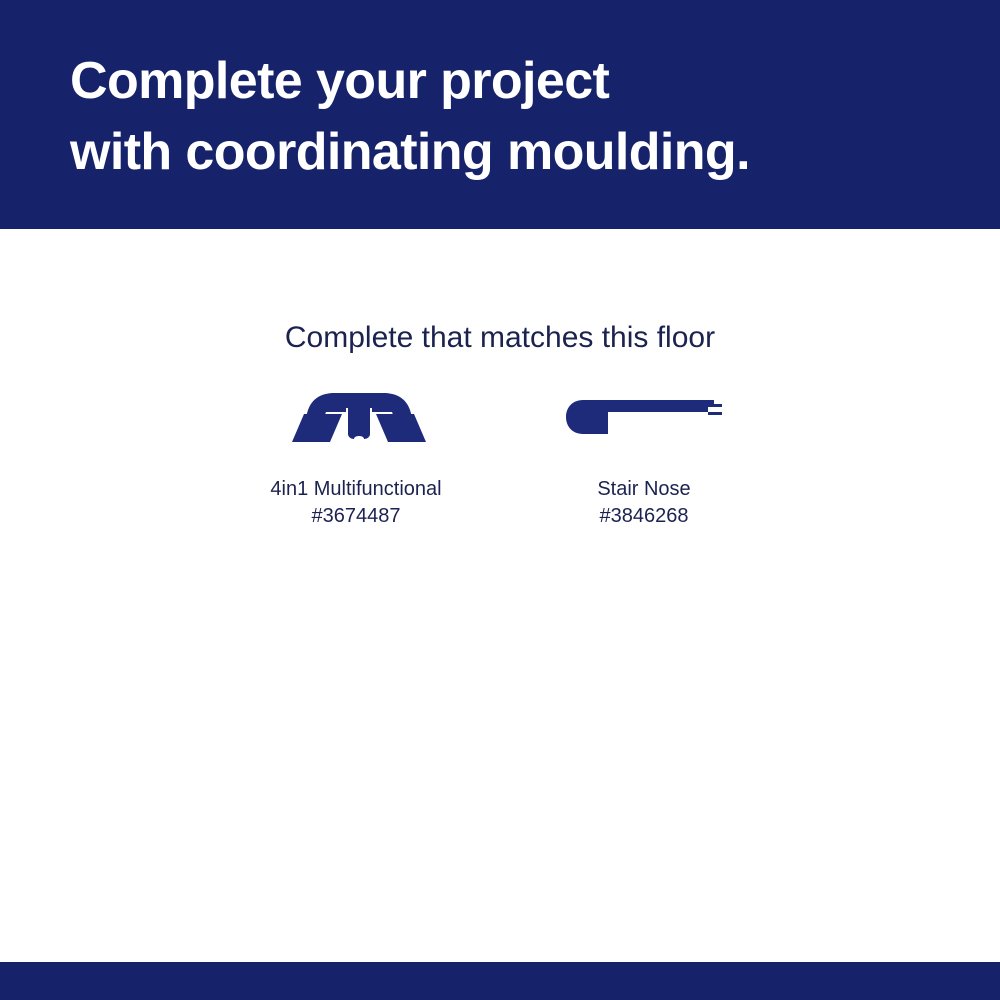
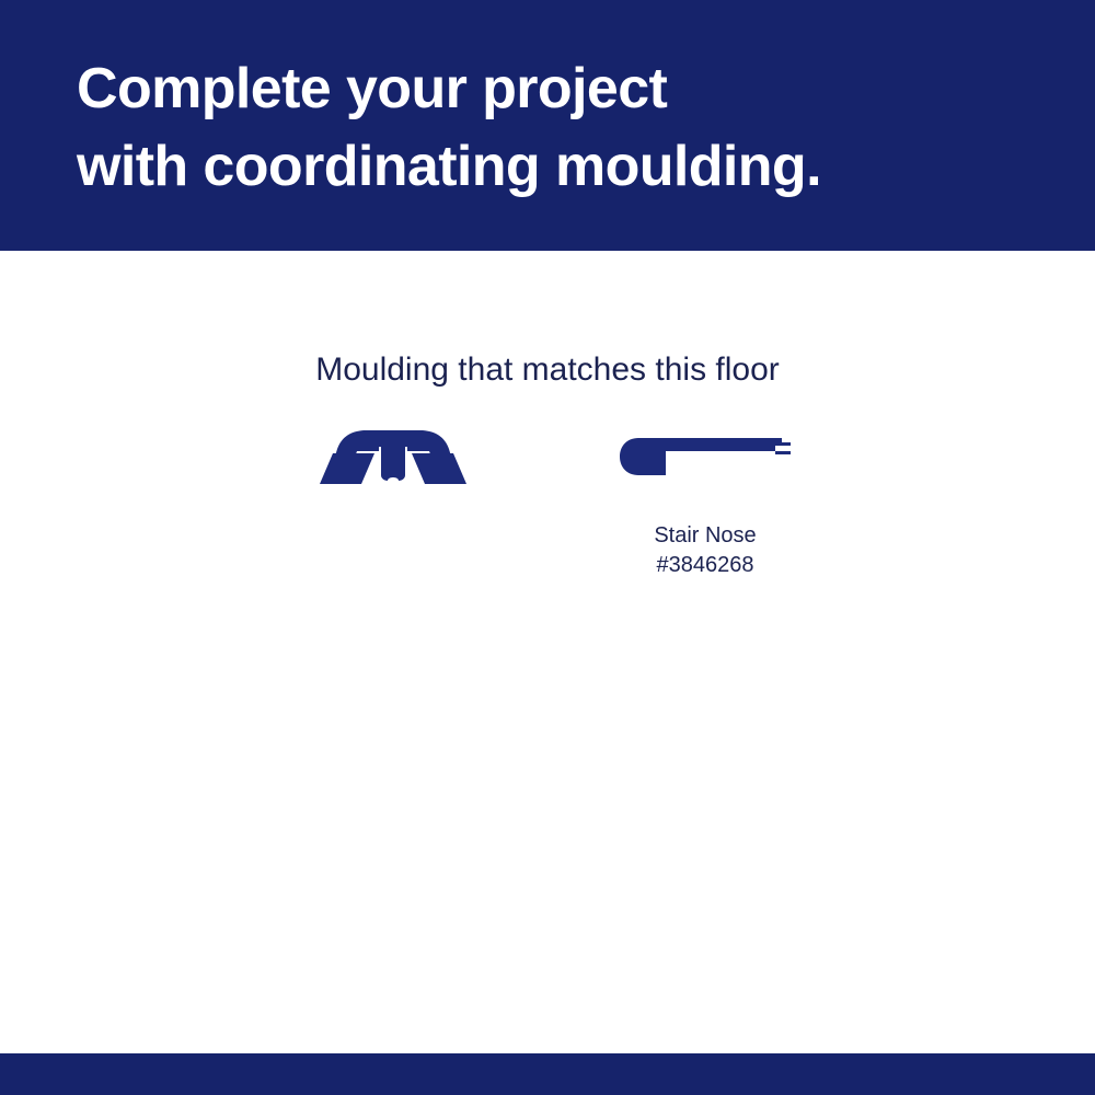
  Complete your project
  with coordinating moulding.
- Complete that matches this floor
+ Moulding that matches this floor
- 4in1 Multifunctional
- #3674487
  Stair Nose
  #3846268
